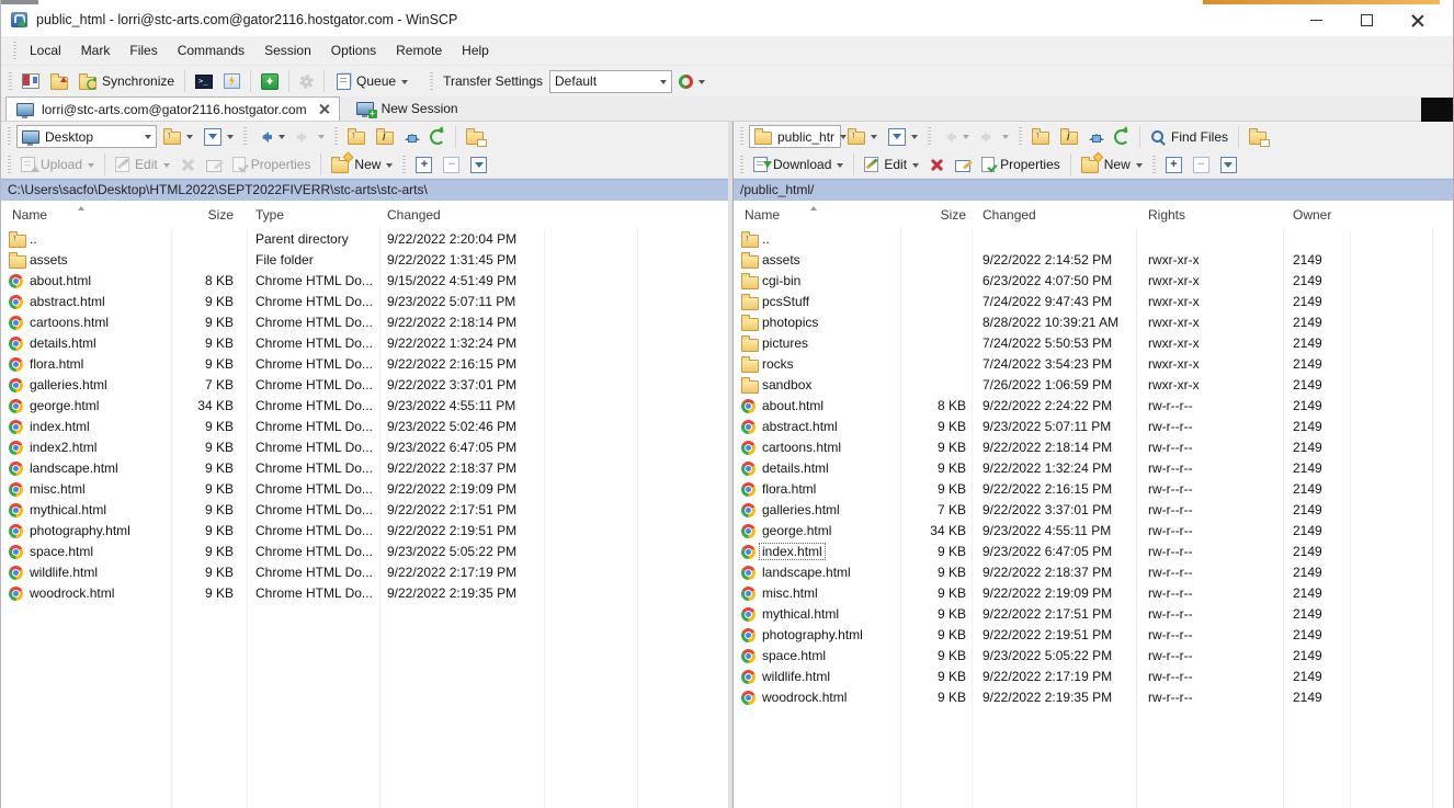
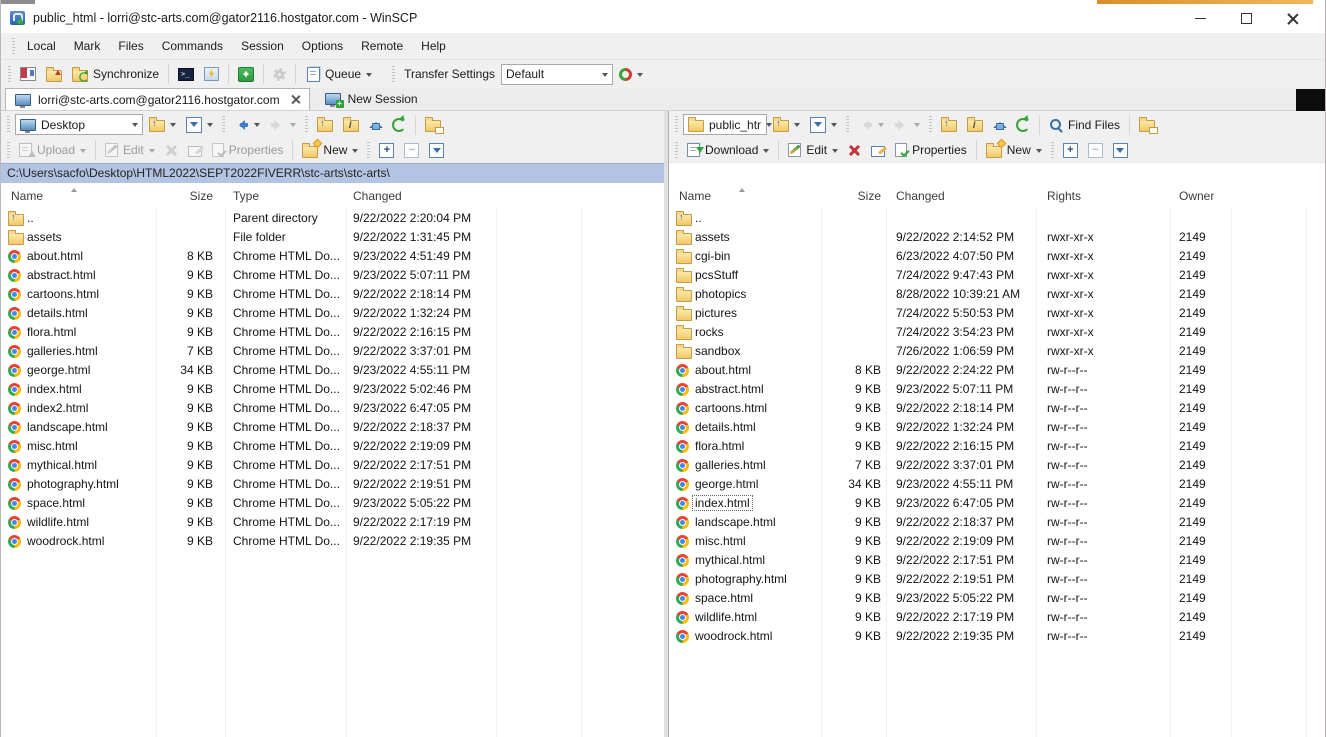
  public_html - lorri@stc-arts.com@gator2116.hostgator.com - WinSCP
  Local
  Mark
  Files
  Commands
  Session
  Options
  Remote
  Help
  Synchronize
  Queue
  Transfer Settings
  Default
  lorri@stc-arts.com@gator2116.hostgator.com
  +
  New Session
  Desktop
  Upload
  Edit
  Properties
  New
  +
  −
  C:\Users\sacfo\Desktop\HTML2022\SEPT2022FIVERR\stc-arts\stc-arts\
  Name
  Size
  Type
  Changed
  ..
  Parent directory
  9/22/2022 2:20:04 PM
  assets
  File folder
  9/22/2022 1:31:45 PM
  about.html
  8 KB
  Chrome HTML Do...
- 9/15/2022 4:51:49 PM
+ 9/23/2022 4:51:49 PM
  abstract.html
  9 KB
  Chrome HTML Do...
  9/23/2022 5:07:11 PM
  cartoons.html
  9 KB
  Chrome HTML Do...
  9/22/2022 2:18:14 PM
  details.html
  9 KB
  Chrome HTML Do...
  9/22/2022 1:32:24 PM
  flora.html
  9 KB
  Chrome HTML Do...
  9/22/2022 2:16:15 PM
  galleries.html
  7 KB
  Chrome HTML Do...
  9/22/2022 3:37:01 PM
  george.html
  34 KB
  Chrome HTML Do...
  9/23/2022 4:55:11 PM
  index.html
  9 KB
  Chrome HTML Do...
  9/23/2022 5:02:46 PM
  index2.html
  9 KB
  Chrome HTML Do...
  9/23/2022 6:47:05 PM
  landscape.html
  9 KB
  Chrome HTML Do...
  9/22/2022 2:18:37 PM
  misc.html
  9 KB
  Chrome HTML Do...
  9/22/2022 2:19:09 PM
  mythical.html
  9 KB
  Chrome HTML Do...
  9/22/2022 2:17:51 PM
  photography.html
  9 KB
  Chrome HTML Do...
  9/22/2022 2:19:51 PM
  space.html
  9 KB
  Chrome HTML Do...
  9/23/2022 5:05:22 PM
  wildlife.html
  9 KB
  Chrome HTML Do...
  9/22/2022 2:17:19 PM
  woodrock.html
  9 KB
  Chrome HTML Do...
  9/22/2022 2:19:35 PM
  public_htr
  Find Files
  Download
  Edit
  Properties
  New
  +
  −
- /public_html/
  Name
  Size
  Changed
  Rights
  Owner
  ..
  assets
  9/22/2022 2:14:52 PM
  rwxr-xr-x
  2149
  cgi-bin
  6/23/2022 4:07:50 PM
  rwxr-xr-x
  2149
  pcsStuff
  7/24/2022 9:47:43 PM
  rwxr-xr-x
  2149
  photopics
  8/28/2022 10:39:21 AM
  rwxr-xr-x
  2149
  pictures
  7/24/2022 5:50:53 PM
  rwxr-xr-x
  2149
  rocks
  7/24/2022 3:54:23 PM
  rwxr-xr-x
  2149
  sandbox
  7/26/2022 1:06:59 PM
  rwxr-xr-x
  2149
  about.html
  8 KB
  9/22/2022 2:24:22 PM
  rw-r--r--
  2149
  abstract.html
  9 KB
  9/23/2022 5:07:11 PM
  rw-r--r--
  2149
  cartoons.html
  9 KB
  9/22/2022 2:18:14 PM
  rw-r--r--
  2149
  details.html
  9 KB
  9/22/2022 1:32:24 PM
  rw-r--r--
  2149
  flora.html
  9 KB
  9/22/2022 2:16:15 PM
  rw-r--r--
  2149
  galleries.html
  7 KB
  9/22/2022 3:37:01 PM
  rw-r--r--
  2149
  george.html
  34 KB
  9/23/2022 4:55:11 PM
  rw-r--r--
  2149
  index.html
  9 KB
  9/23/2022 6:47:05 PM
  rw-r--r--
  2149
  landscape.html
  9 KB
  9/22/2022 2:18:37 PM
  rw-r--r--
  2149
  misc.html
  9 KB
  9/22/2022 2:19:09 PM
  rw-r--r--
  2149
  mythical.html
  9 KB
  9/22/2022 2:17:51 PM
  rw-r--r--
  2149
  photography.html
  9 KB
  9/22/2022 2:19:51 PM
  rw-r--r--
  2149
  space.html
  9 KB
  9/23/2022 5:05:22 PM
  rw-r--r--
  2149
  wildlife.html
  9 KB
  9/22/2022 2:17:19 PM
  rw-r--r--
  2149
  woodrock.html
  9 KB
  9/22/2022 2:19:35 PM
  rw-r--r--
  2149
